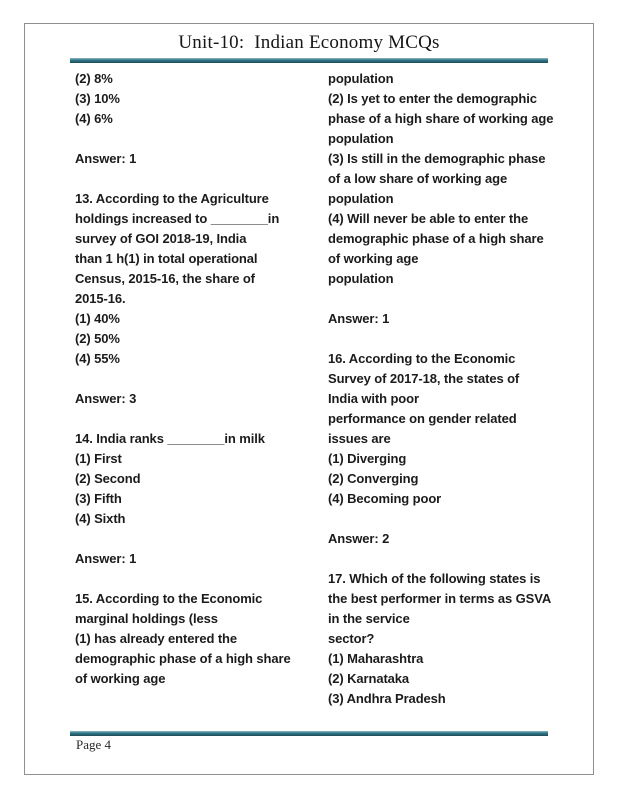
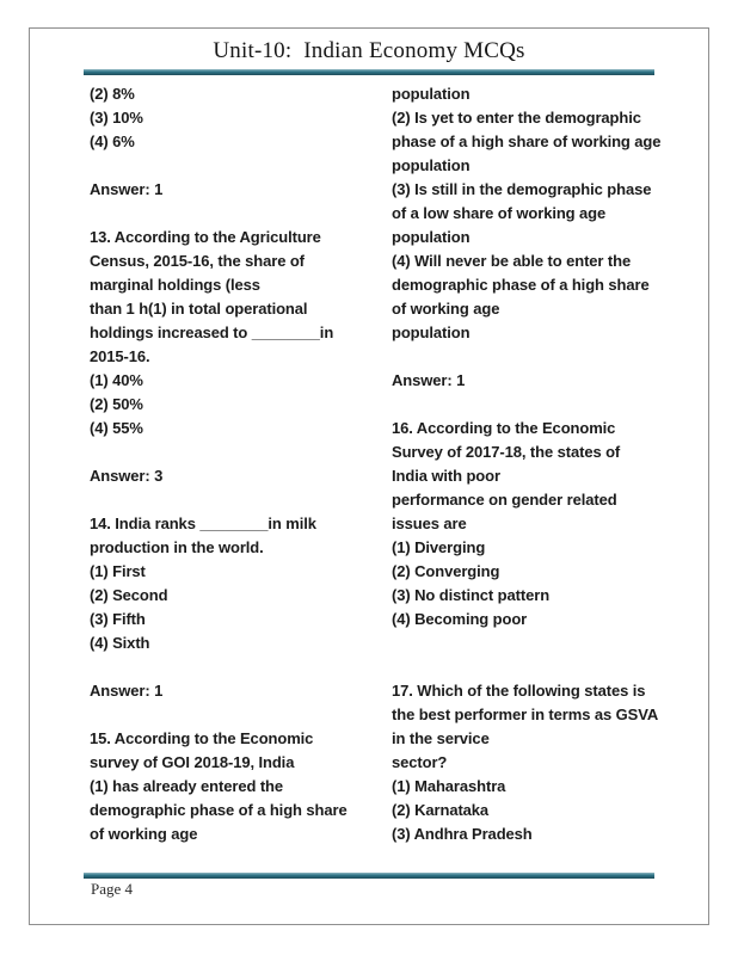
  Unit-10: Indian Economy MCQs
  (2) 8%
  (3) 10%
  (4) 6%
  Answer: 1
  13. According to the Agriculture
- holdings increased to ________in
+ Census, 2015-16, the share of
- survey of GOI 2018-19, India
+ marginal holdings (less
  than 1 h(1) in total operational
- Census, 2015-16, the share of
+ holdings increased to ________in
  2015-16.
  (1) 40%
  (2) 50%
  (4) 55%
  Answer: 3
  14. India ranks ________in milk
+ production in the world.
  (1) First
  (2) Second
  (3) Fifth
  (4) Sixth
  Answer: 1
  15. According to the Economic
- marginal holdings (less
+ survey of GOI 2018-19, India
  (1) has already entered the
  demographic phase of a high share
  of working age
  population
  (2) Is yet to enter the demographic
  phase of a high share of working age
  population
  (3) Is still in the demographic phase
  of a low share of working age
  population
  (4) Will never be able to enter the
  demographic phase of a high share
  of working age
  population
  Answer: 1
  16. According to the Economic
  Survey of 2017-18, the states of
  India with poor
  performance on gender related
  issues are
  (1) Diverging
  (2) Converging
+ (3) No distinct pattern
  (4) Becoming poor
- Answer: 2
  17. Which of the following states is
  the best performer in terms as GSVA
  in the service
  sector?
  (1) Maharashtra
  (2) Karnataka
  (3) Andhra Pradesh
  Page 4
